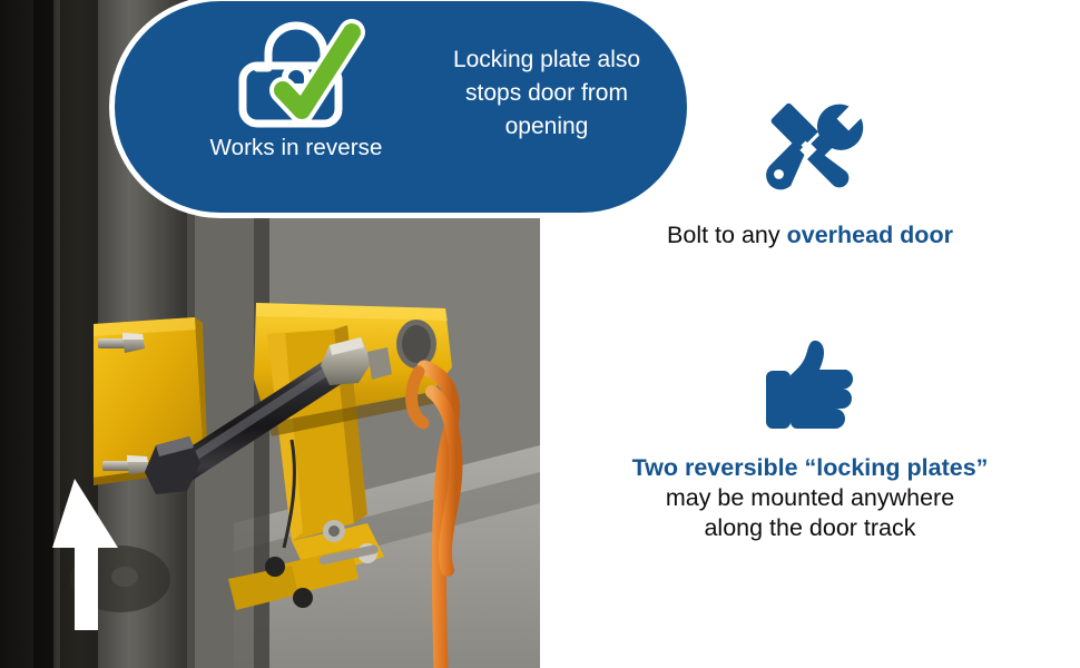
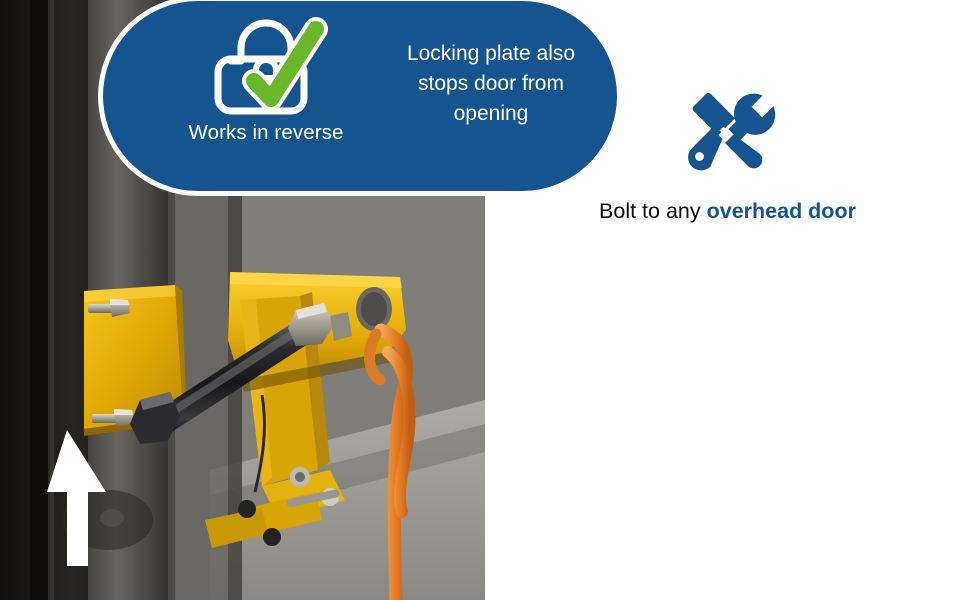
  Works in reverse
  Locking plate also
  stops door from
  opening
  Bolt to any overhead door
- Two reversible “locking plates”
- may be mounted anywhere
- along the door track
